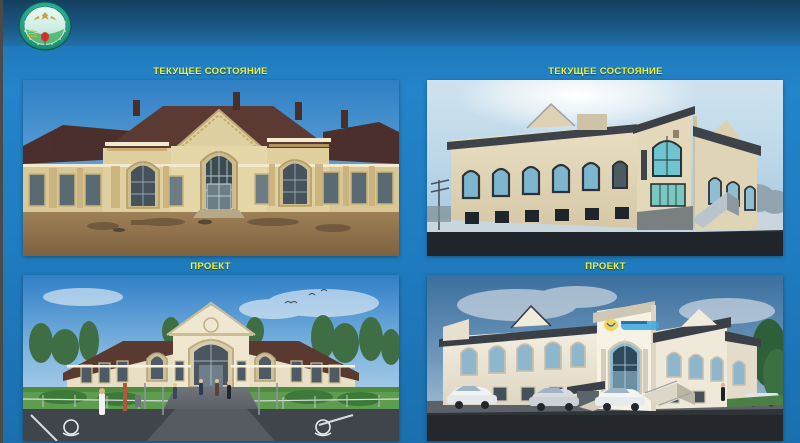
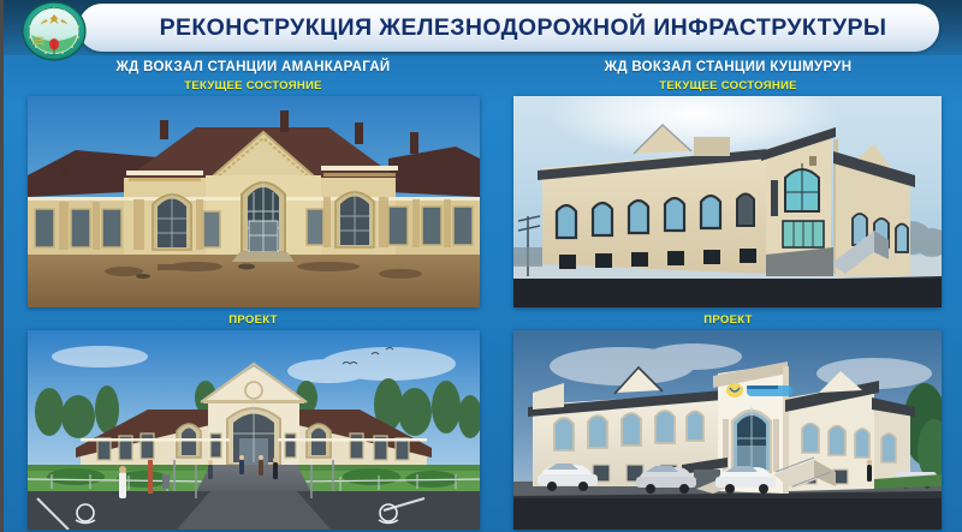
+ РЕКОНСТРУКЦИЯ ЖЕЛЕЗНОДОРОЖНОЙ ИНФРАСТРУКТУРЫ
+ ЖД ВОКЗАЛ СТАНЦИИ АМАНКАРАГАЙ
+ ЖД ВОКЗАЛ СТАНЦИИ КУШМУРУН
  ТЕКУЩЕЕ СОСТОЯНИЕ
  ТЕКУЩЕЕ СОСТОЯНИЕ
  ПРОЕКТ
  ПРОЕКТ
